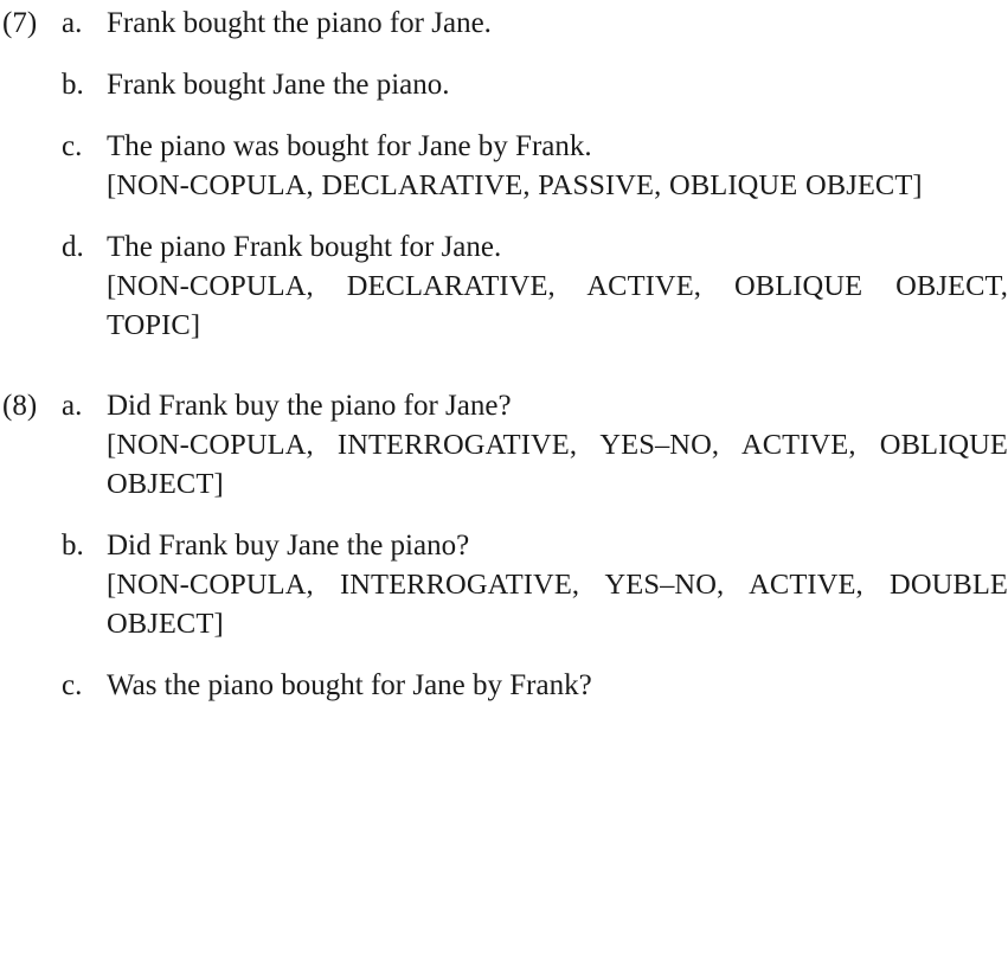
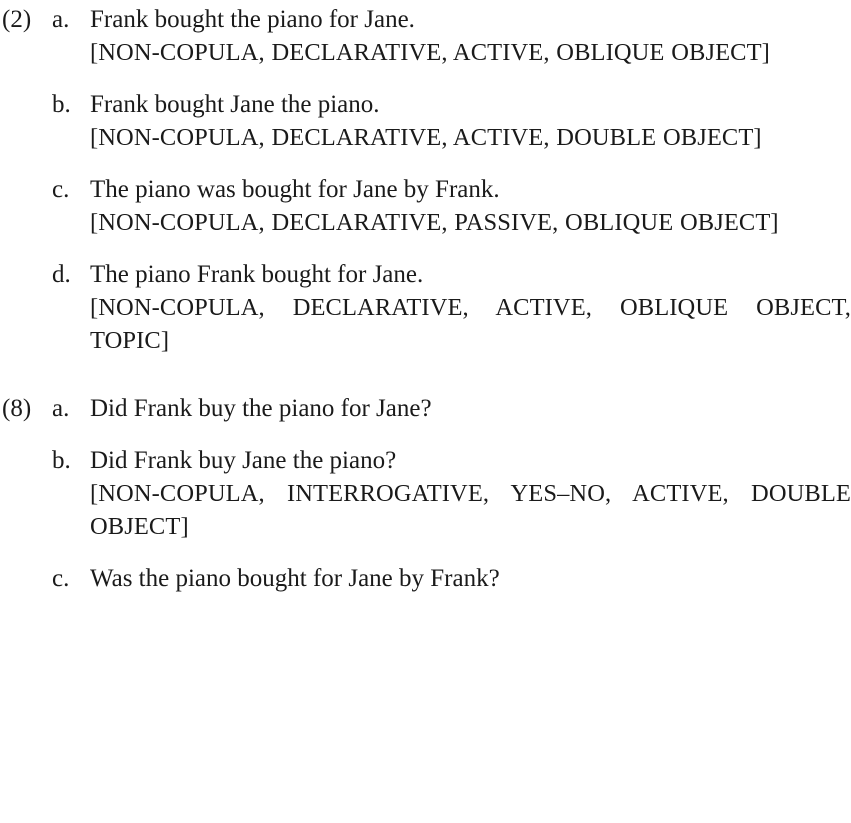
- (7)
+ (2)
  a.
  Frank bought the piano for Jane.
+ [NON-COPULA, DECLARATIVE, ACTIVE, OBLIQUE OBJECT]
  b.
  Frank bought Jane the piano.
+ [NON-COPULA, DECLARATIVE, ACTIVE, DOUBLE OBJECT]
  c.
  The piano was bought for Jane by Frank.
  [NON-COPULA, DECLARATIVE, PASSIVE, OBLIQUE OBJECT]
  d.
  The piano Frank bought for Jane.
  [NON-COPULA, DECLARATIVE, ACTIVE, OBLIQUE OBJECT, TOPIC]
  (8)
  a.
  Did Frank buy the piano for Jane?
- [NON-COPULA, INTERROGATIVE, YES–NO, ACTIVE, OBLIQUE OBJECT]
  b.
  Did Frank buy Jane the piano?
  [NON-COPULA, INTERROGATIVE, YES–NO, ACTIVE, DOUBLE OBJECT]
  c.
  Was the piano bought for Jane by Frank?
